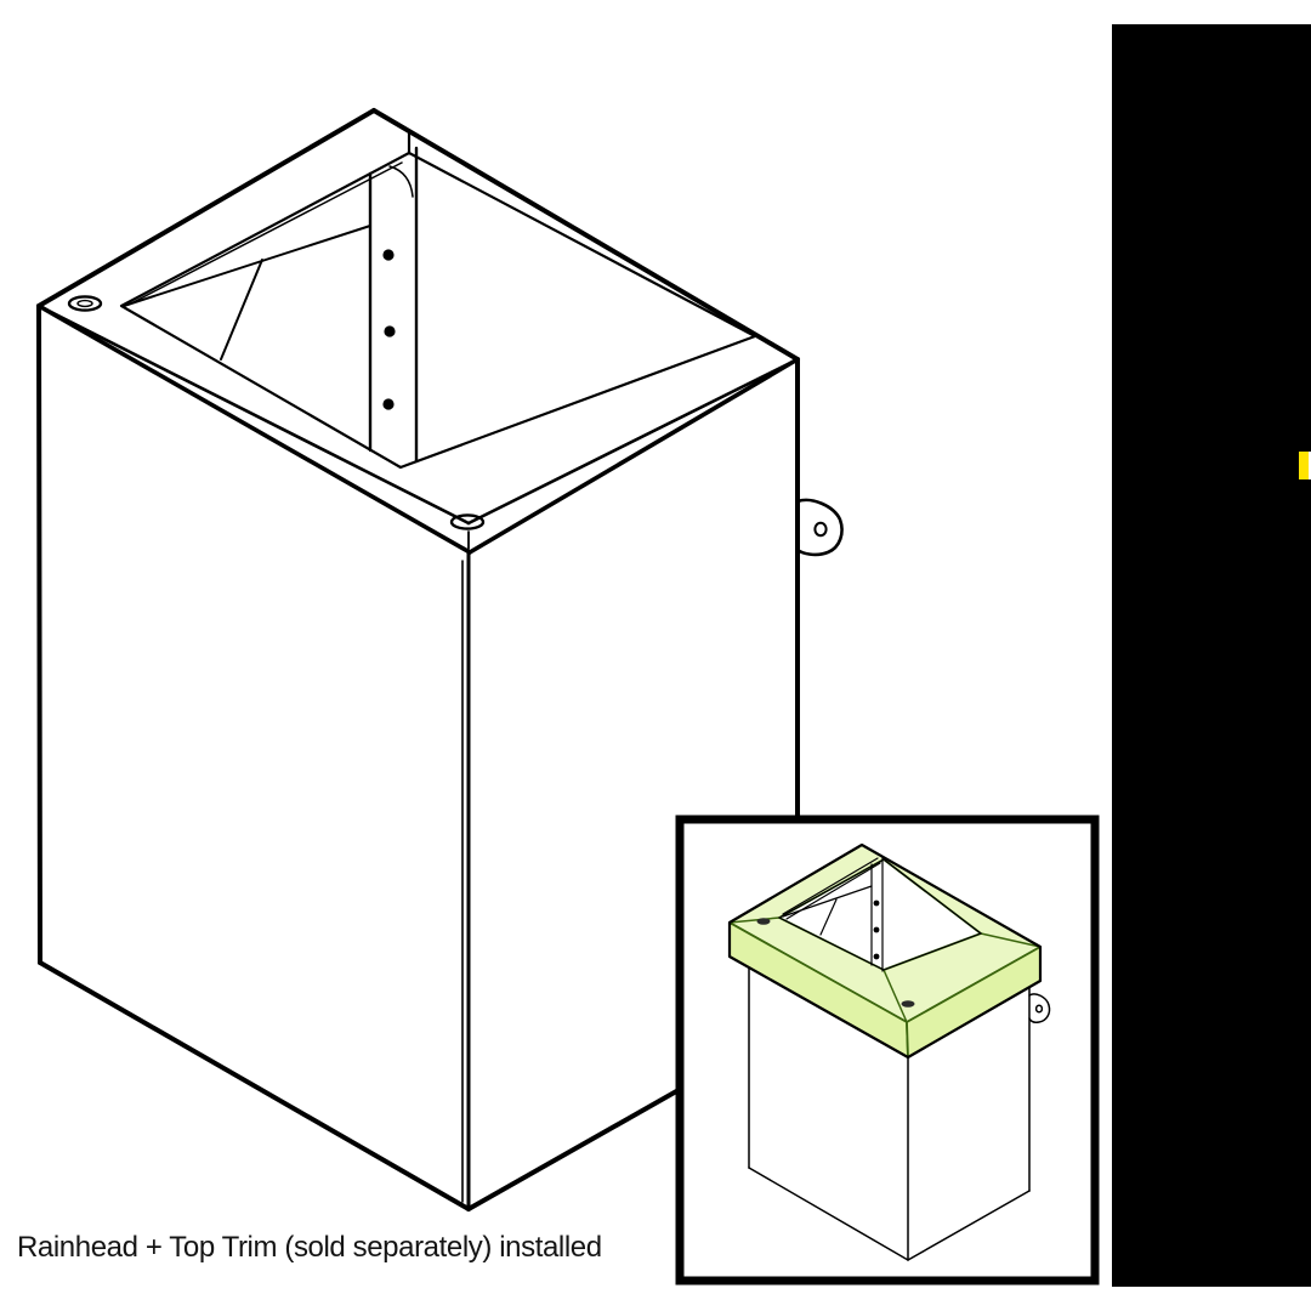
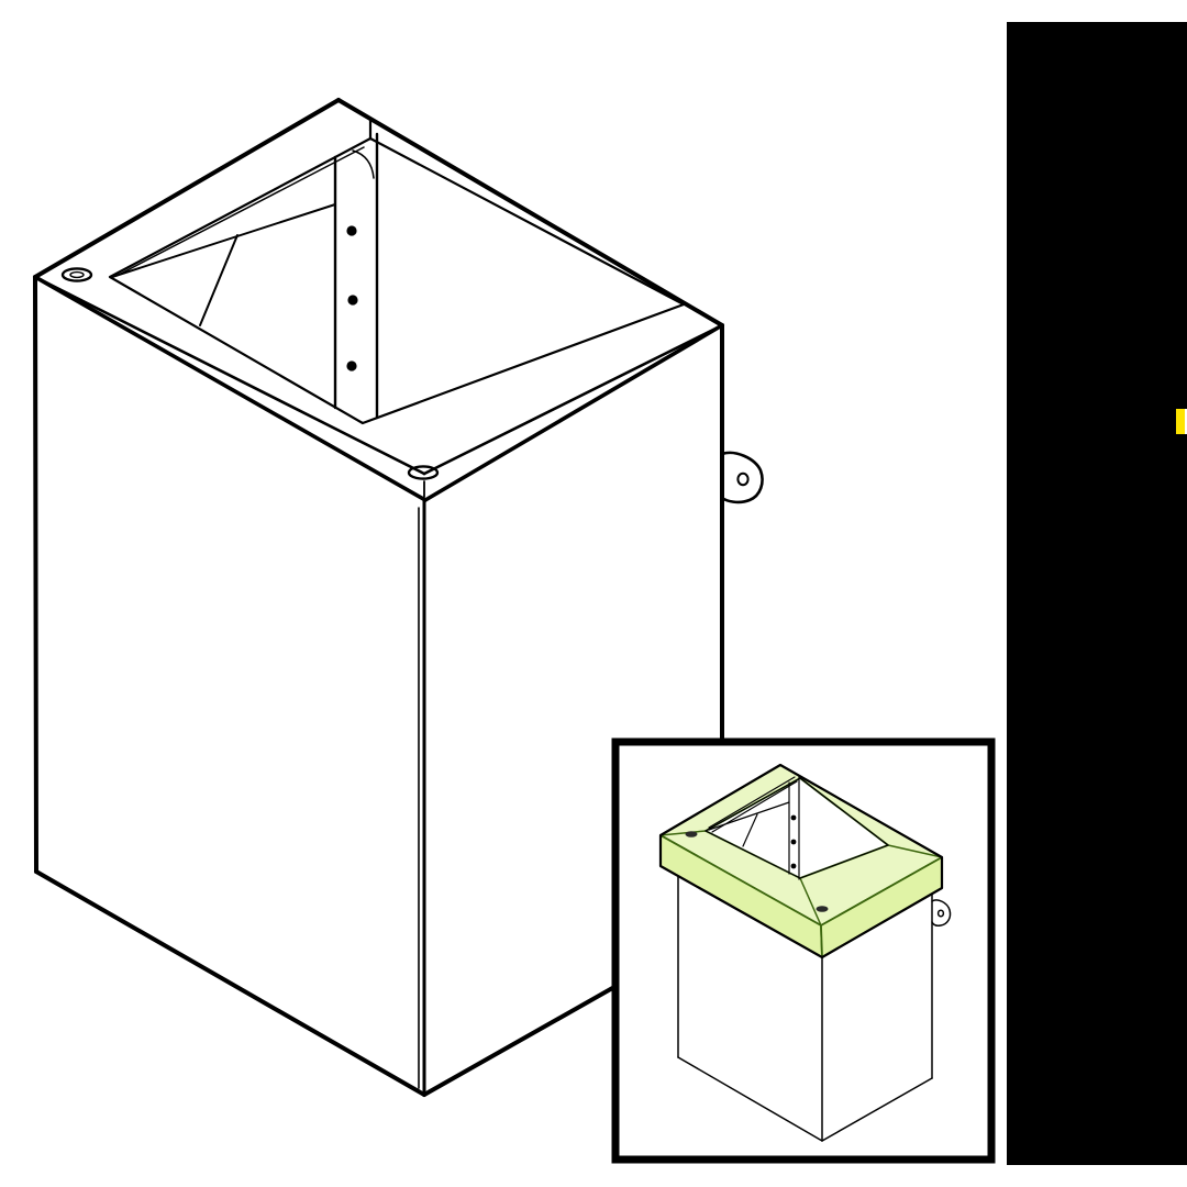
- Rainhead + Top Trim (sold separately) installed
